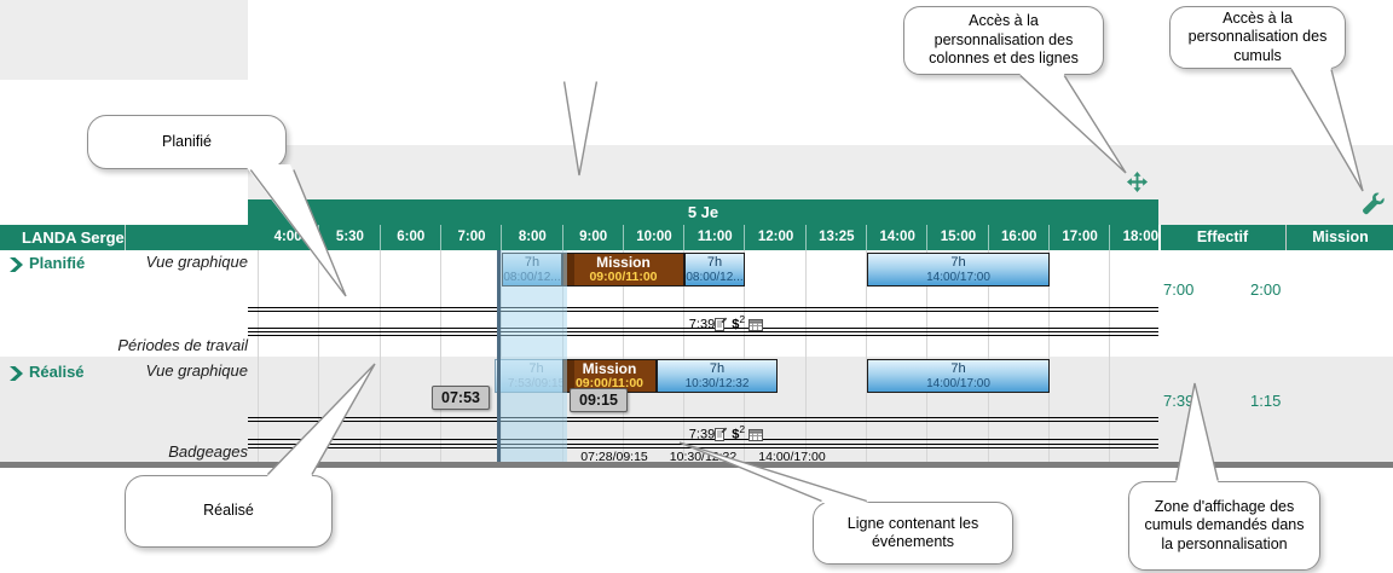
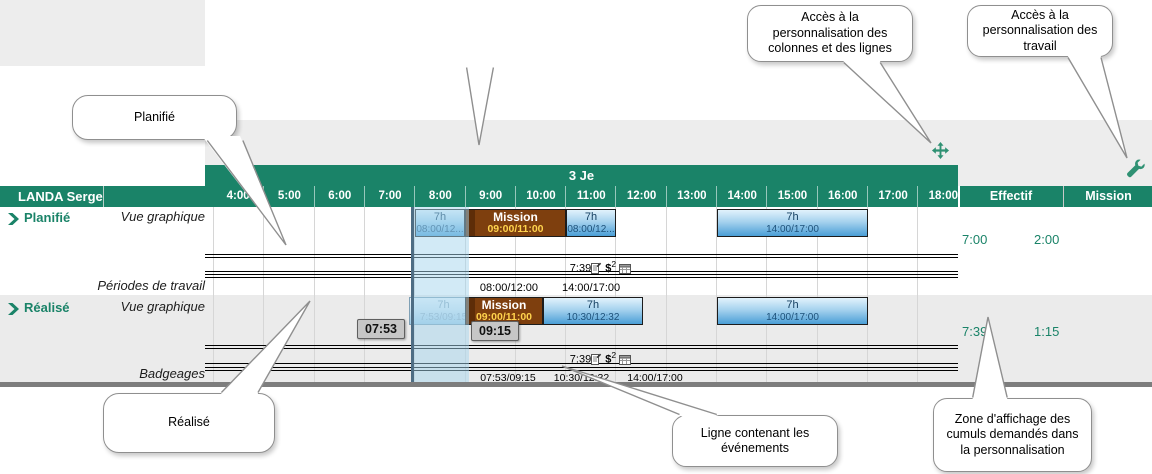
- 5 Je
+ 3 Je
  LANDA Serge
  4:00
- 5:30
+ 5:00
  6:00
  7:00
  8:00
  9:00
  10:00
  11:00
  12:00
- 13:25
+ 13:00
  14:00
  15:00
  16:00
  17:00
  18:00
  Effectif
  Mission
  Planifié
  Vue graphique
  Périodes de travail
  Réalisé
  Vue graphique
  Badgeages
  7h
  08:00/12...
  Mission
  09:00/11:00
  7h
  08:00/12...
  7h
  14:00/17:00
  7:39 $2
+ 08:00/12:00 14:00/17:00
  7h
  7:53/09:1
  Mission
  09:00/11:00
  7h
  10:30/12:32
  7h
  14:00/17:00
  07:53
  09:15
  7:39 $2
- 07:28/09:15 10:30/12 14:00/17:00
+ 07:53/09:15 10:30/12 14:00/17:00
  7:00
  2:00
  7:39
  1:15
  Planifié
  Accès à la personnalisation des colonnes et des lignes
- Accès à la personnalisation des cumuls
+ Accès à la personnalisation des travail
  Réalisé
  Ligne contenant les événements
  Zone d'affichage des cumuls demandés dans la personnalisation
